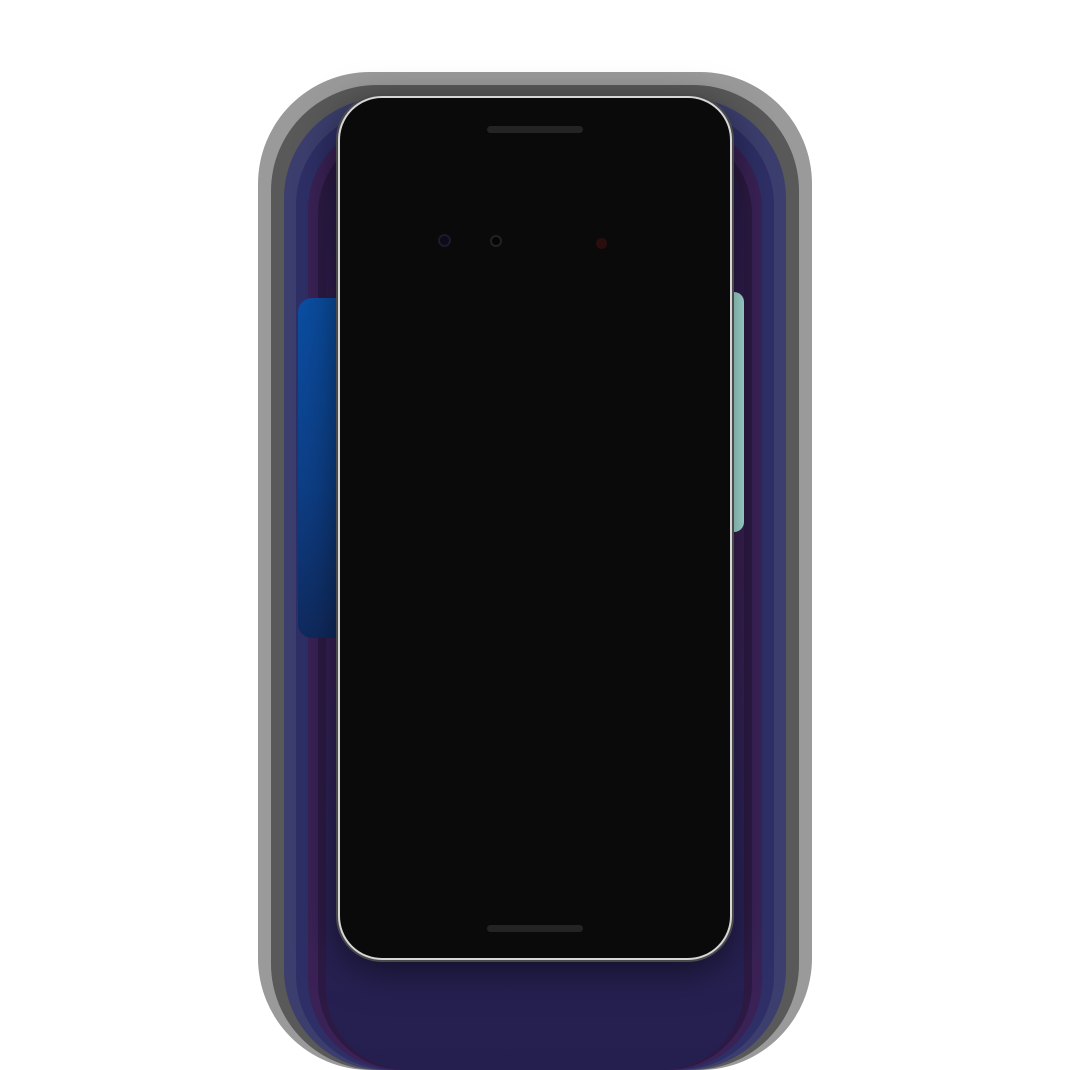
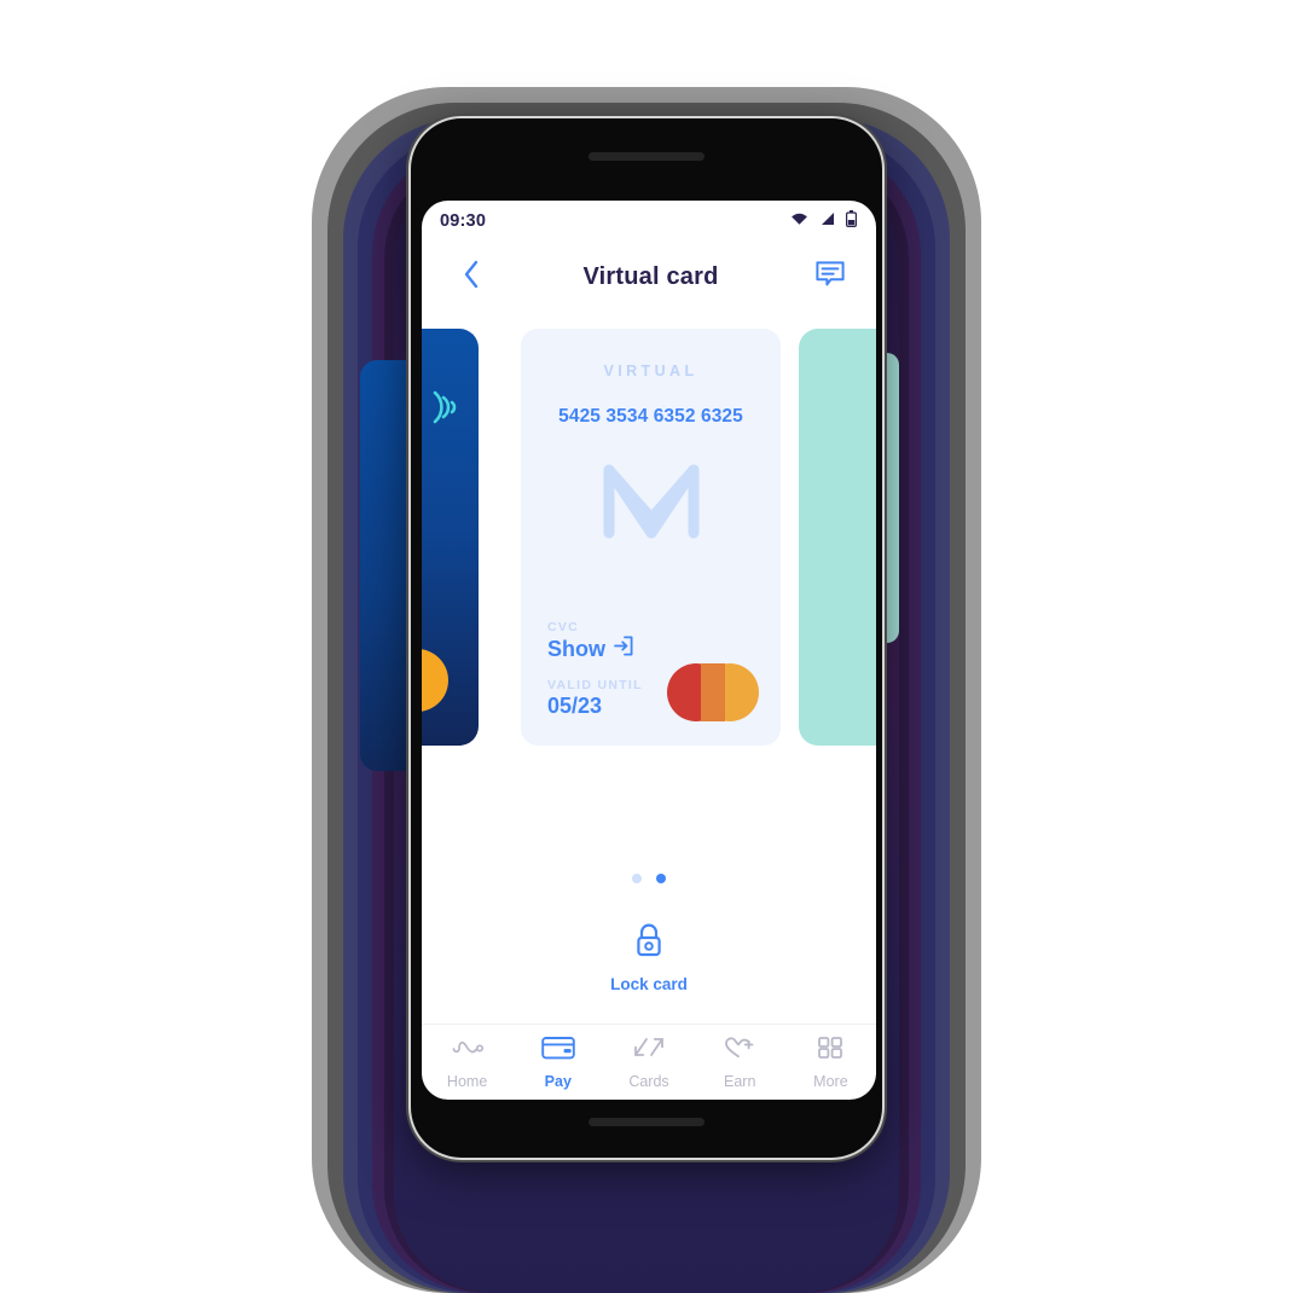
+ 09:30
+ Virtual card
+ VIRTUAL
+ 5425 3534 6352 6325
+ CVC
+ Show
+ VALID UNTIL
+ 05/23
+ Lock card
+ Home
+ Pay
+ Cards
+ Earn
+ More
